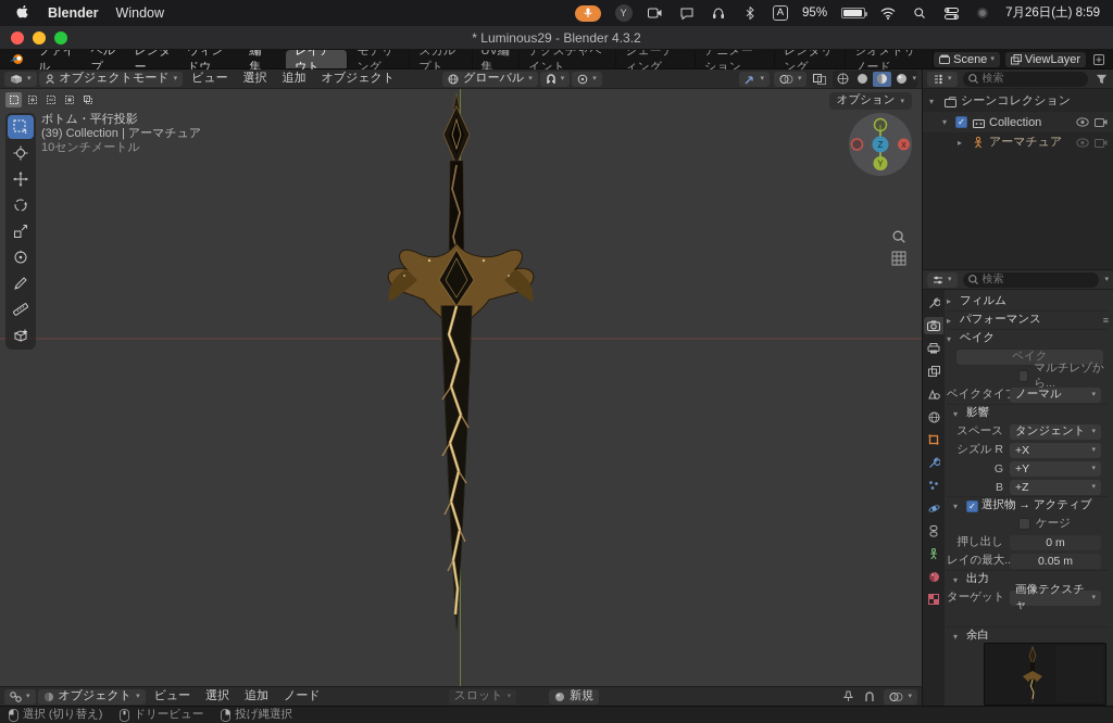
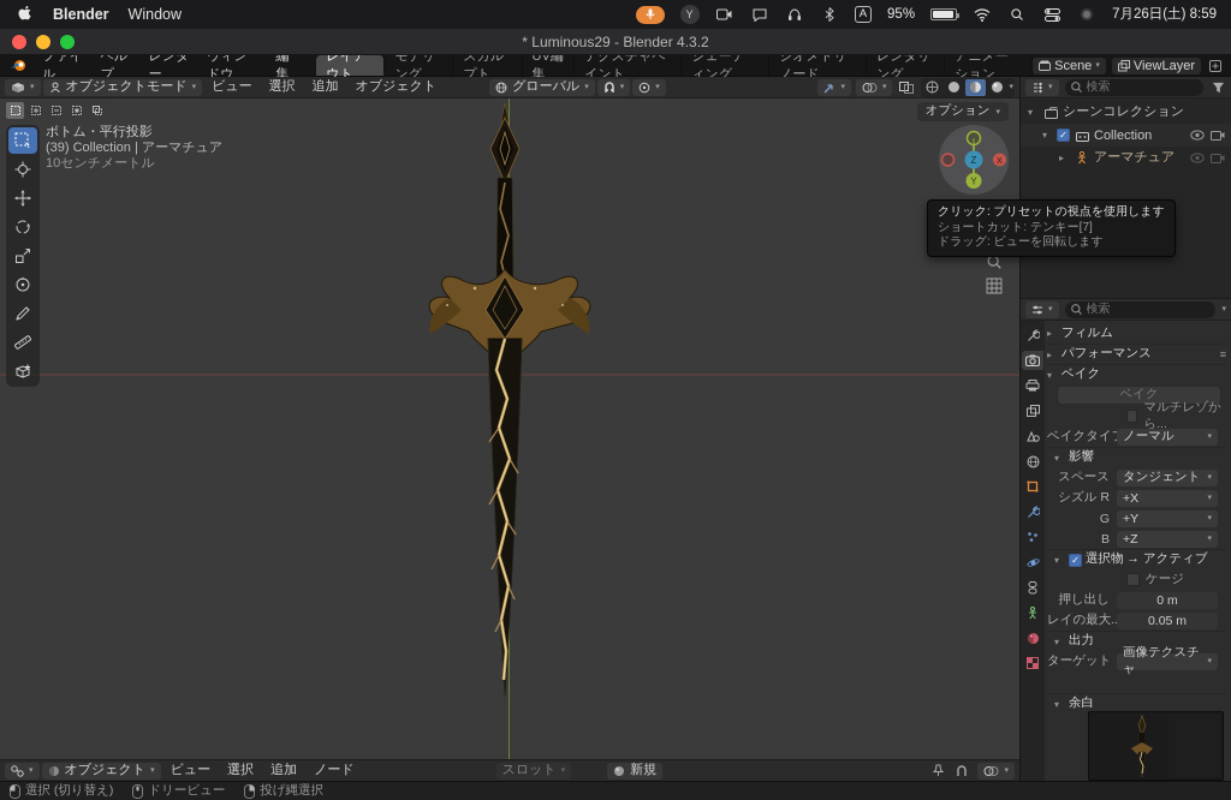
  Blender
  Window
  Y
  A
  95%
  7月26日(土) 8:59
  * Luminous29 - Blender 4.3.2
  ファイル
  ヘルプ
  レンダー
  ウィンドウ
  編集
  レイアウト
  モデリング
  スカルプト
  UV編集
  テクスチャペイント
  シェーディング
- アニメーション
+ ジオメトリノード
  レンダリング
- ジオメトリノード
+ アニメーション
  Scene
  ViewLayer
  オブジェクトモード
  ビュー
  選択
  追加
  オブジェクト
  グローバル
  ボトム・平行投影
  (39) Collection | アーマチュア
  10センチメートル
  オプション
  Z
  Y
  オブジェクト
  ビュー
  選択
  追加
  ノード
  スロット
  新規
  検索
  ▾
  シーンコレクション
  ▾
  ✓
  Collection
  ▸
  アーマチュア
  検索
  ▸
  フィルム
  ▸
  パフォーマンス
  ≡
  ▾
  ベイク
  ベイク
  マルチレゾから...
  ベイクタイ
  ノーマル
  ▾
  影響
  スペース
  タンジェント
  シズル R
  +X
  G
  +Y
  B
  +Z
  ▾
  ✓
  選択物 → アクティブ
  ケージ
  押し出し
  0 m
  レイの最大.
  0.05 m
  ▾
  出力
  ターゲット
  画像テクスチャ
  ▾
  余白
+ クリック: プリセットの視点を使用します
+ ショートカット: テンキー[7]
+ ドラッグ: ビューを回転します
  選択 (切り替え)
  ドリービュー
  投げ縄選択
